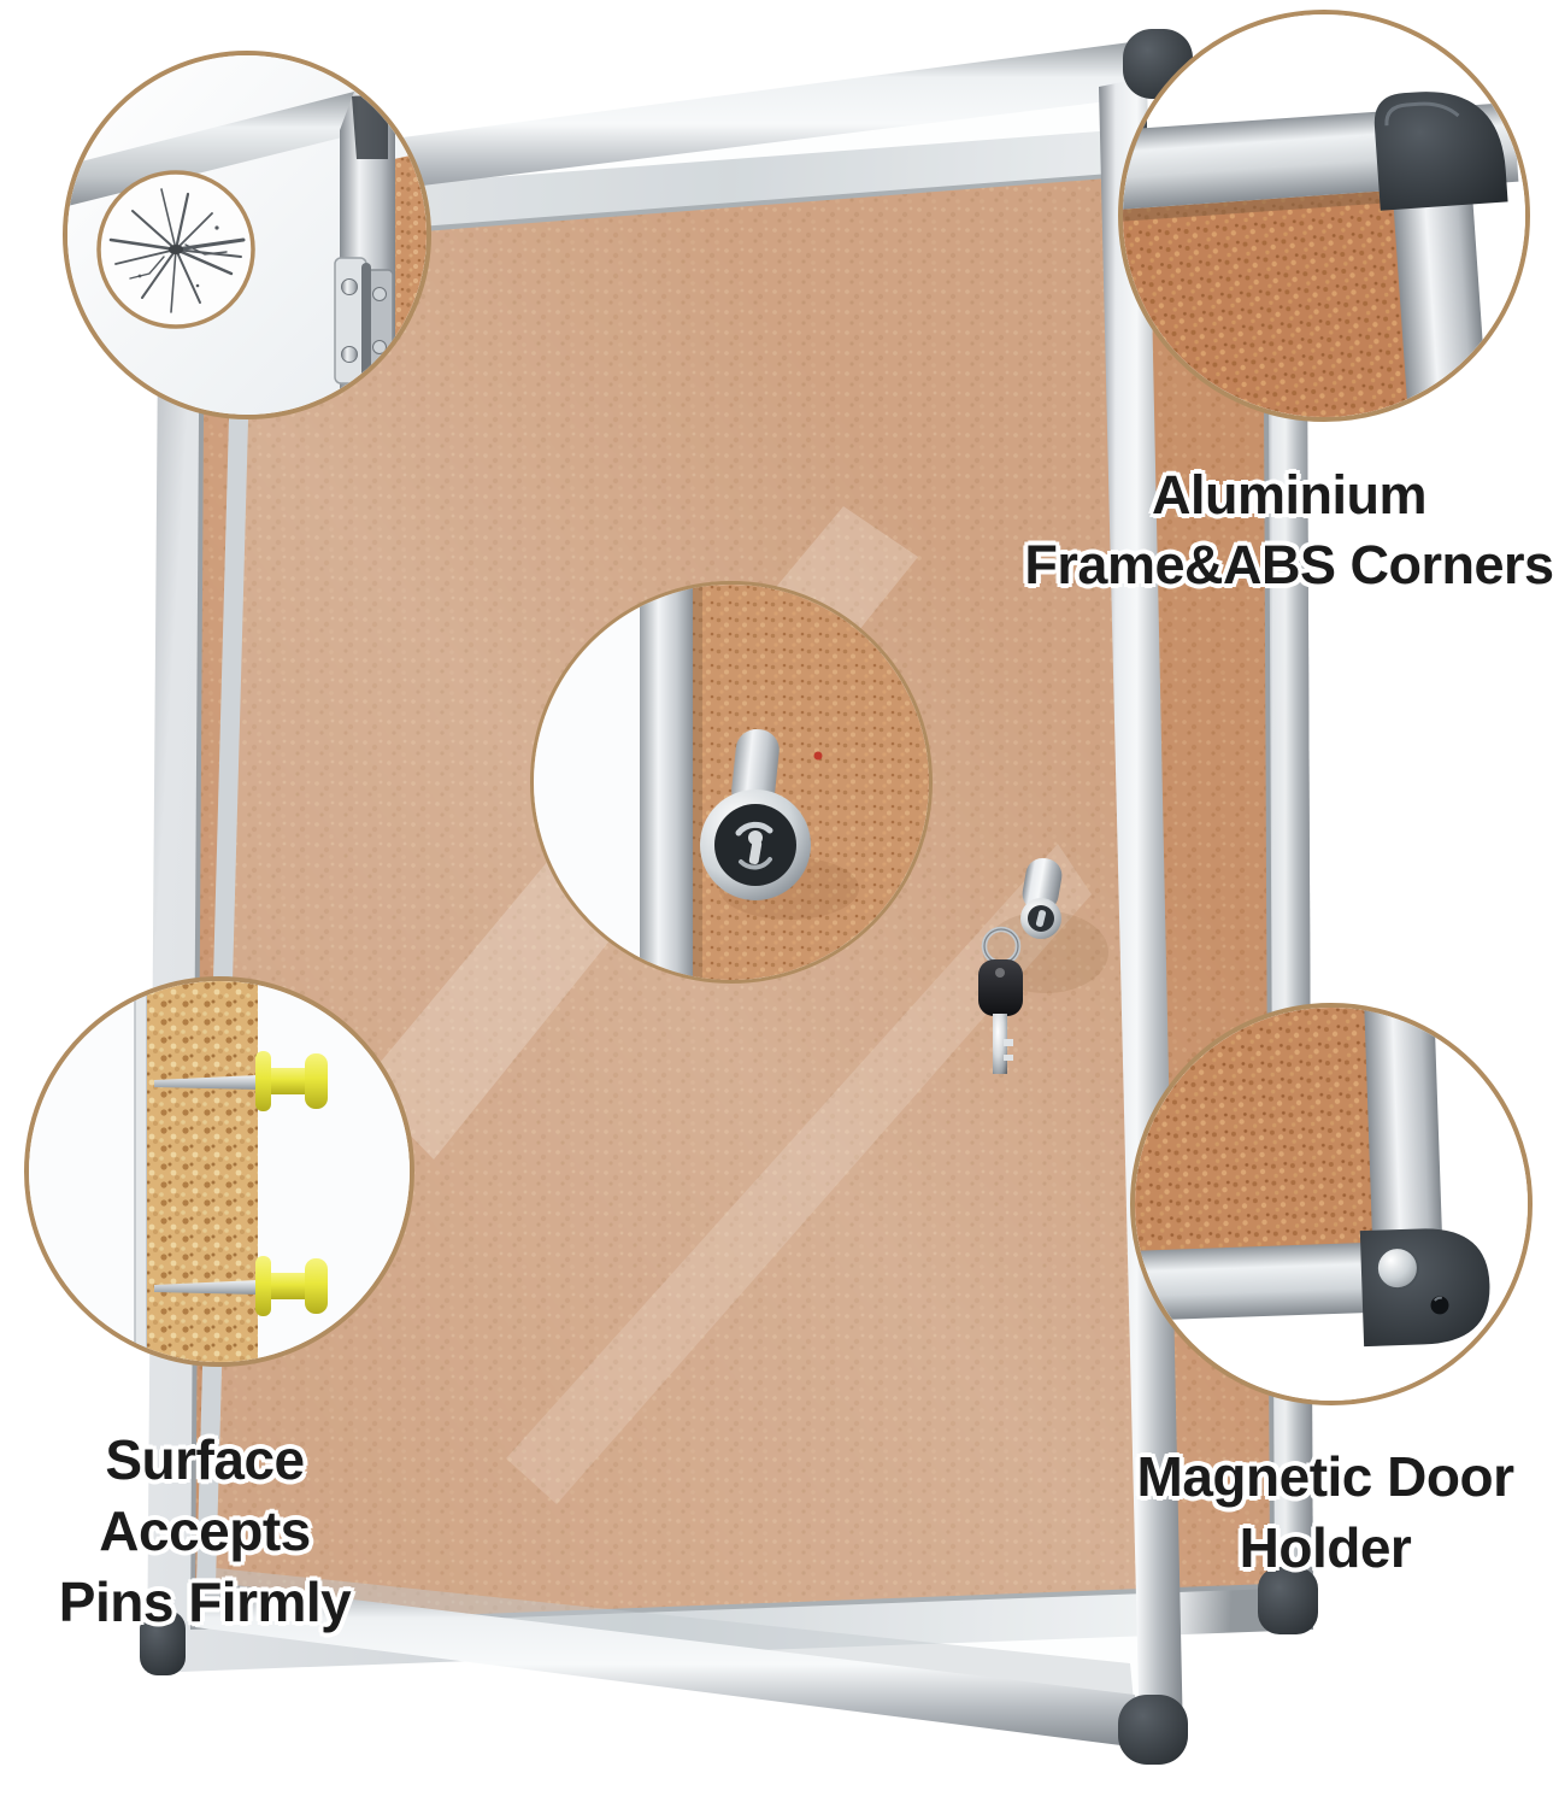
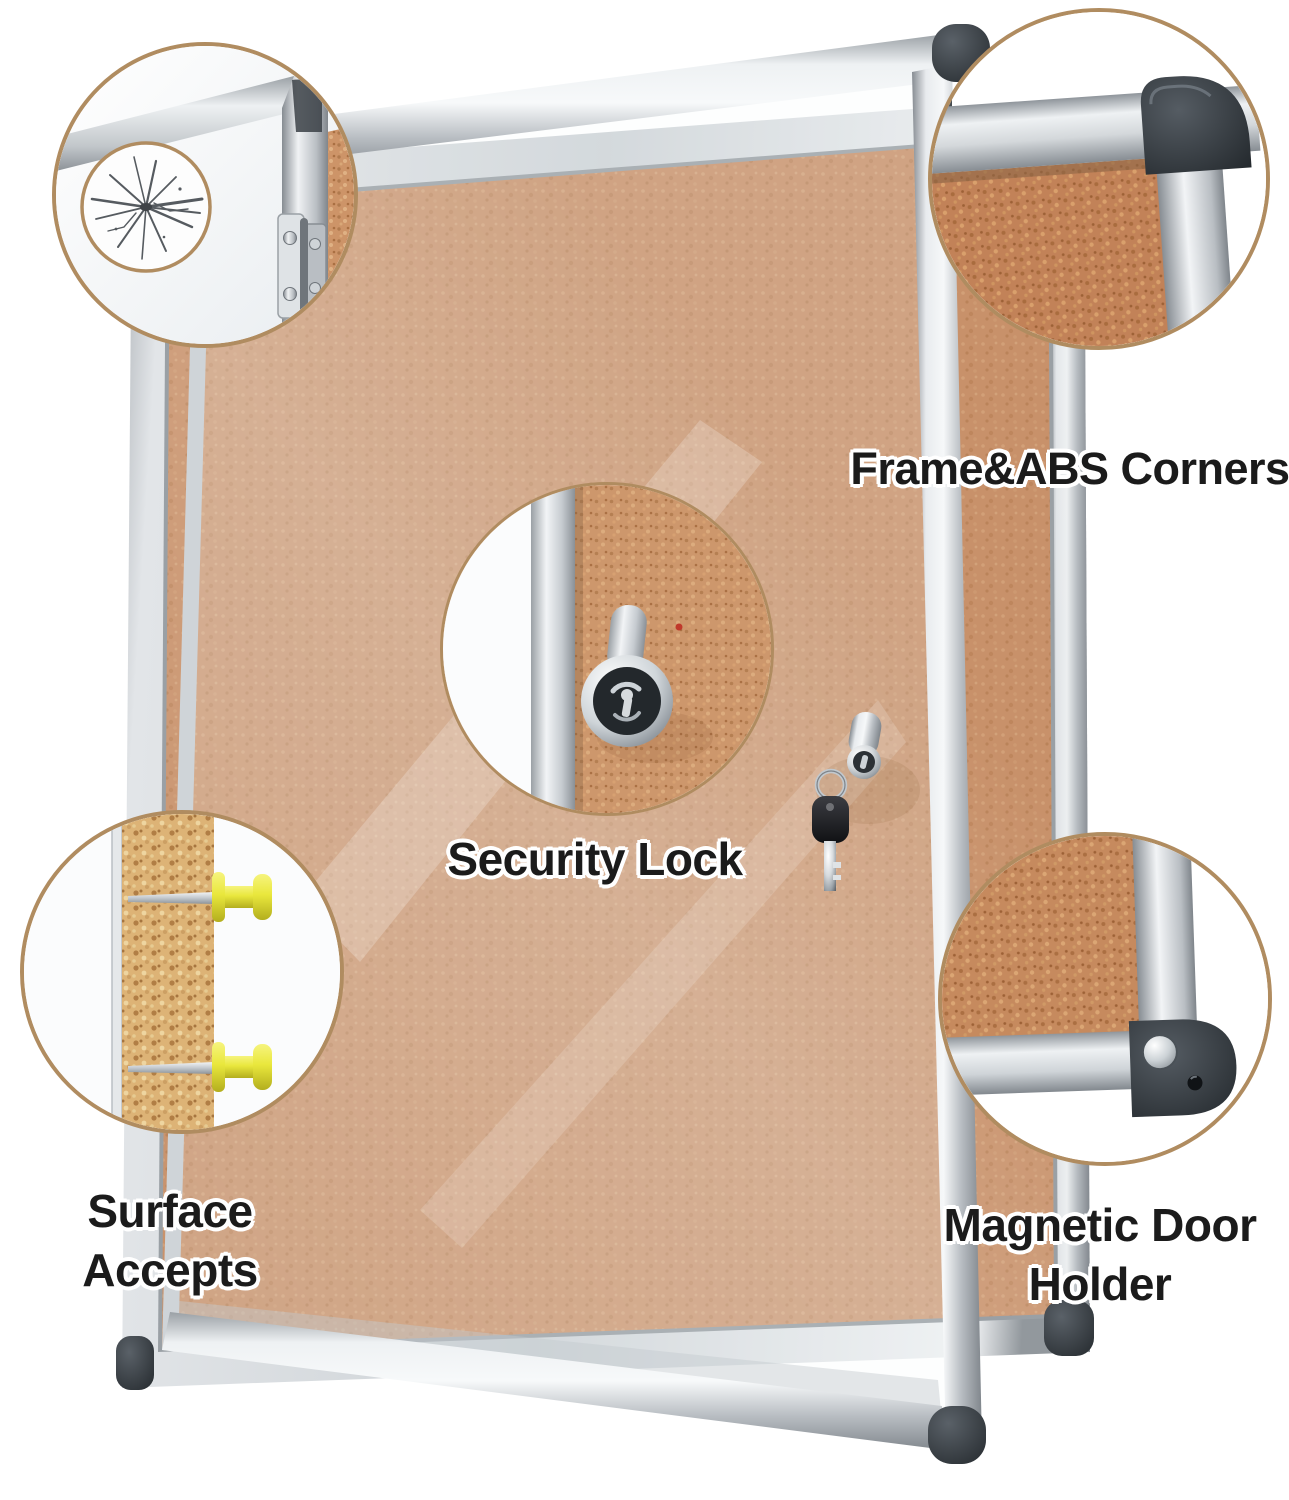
- Aluminium
  Frame&ABS Corners
+ Security Lock
  Surface Accepts
- Pins Firmly
  Magnetic Door
  Holder
